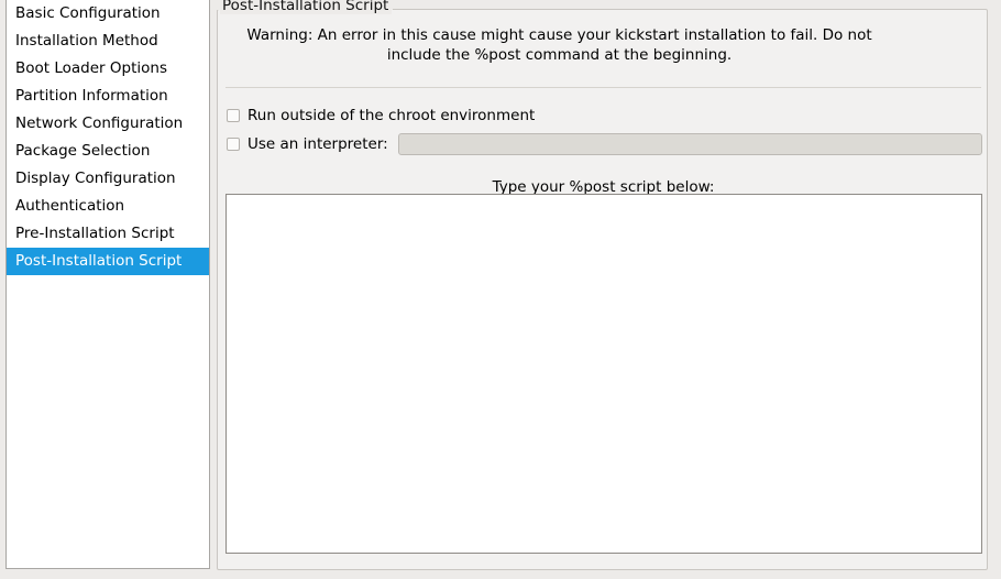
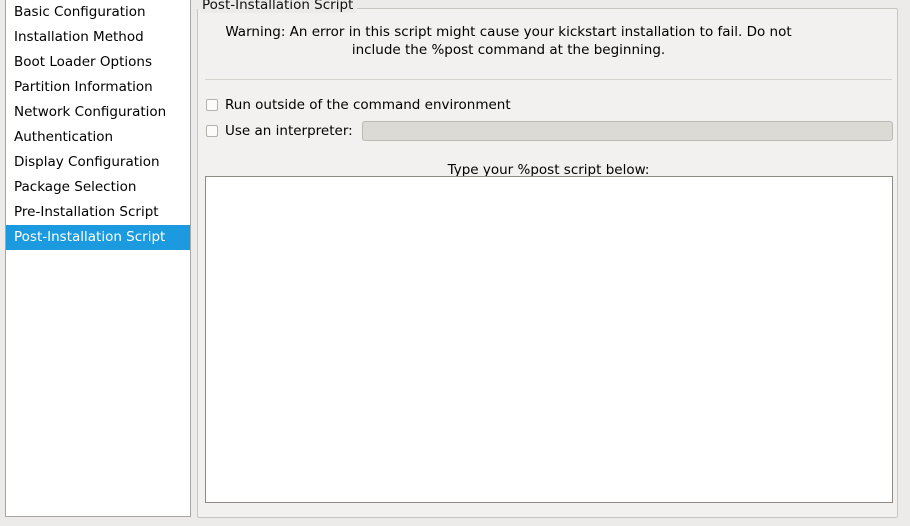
  Basic Configuration
  Installation Method
  Boot Loader Options
  Partition Information
  Network Configuration
- Package Selection
+ Authentication
  Display Configuration
- Authentication
+ Package Selection
  Pre-Installation Script
  Post-Installation Script
- Warning: An error in this cause might cause your kickstart installation to fail. Do not include the %post command at the beginning.
+ Warning: An error in this script might cause your kickstart installation to fail. Do not include the %post command at the beginning.
- Run outside of the chroot environment
+ Run outside of the command environment
  Use an interpreter:
  Type your %post script below:
  Post-Installation Script
